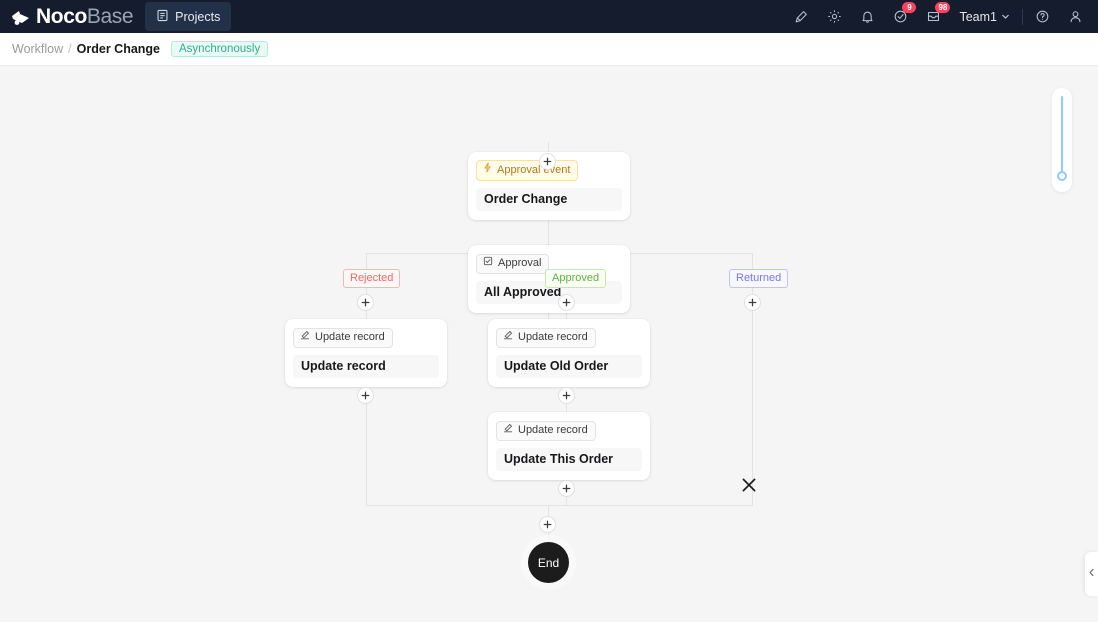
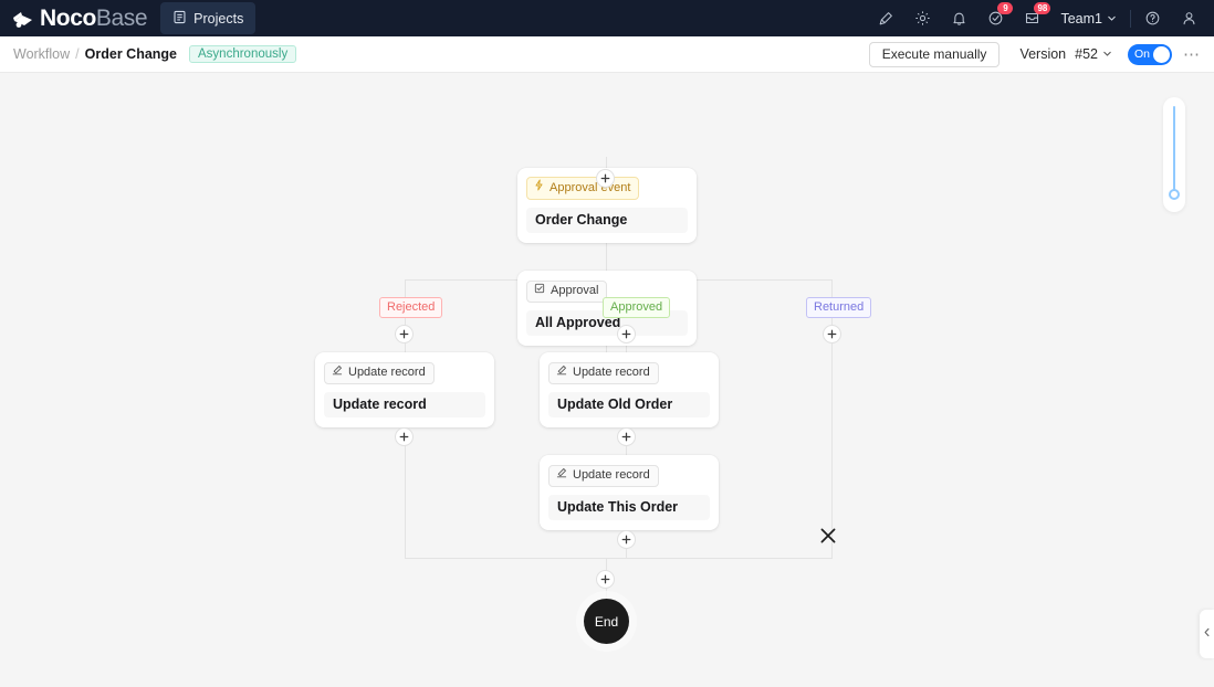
  NocoBase
  Projects
  9
  98
  Team1
  Workflow
  /
  Order Change
  Asynchronously
+ Execute manually
+ Version
+ #52
+ On
+ ⋯
  Approvalvent
  Order Change
  Approval
  All Approved
  Rejected
  Approved
  Returned
  Update record
  Update record
  Update record
  Update Old Order
  Update record
  Update This Order
  End
